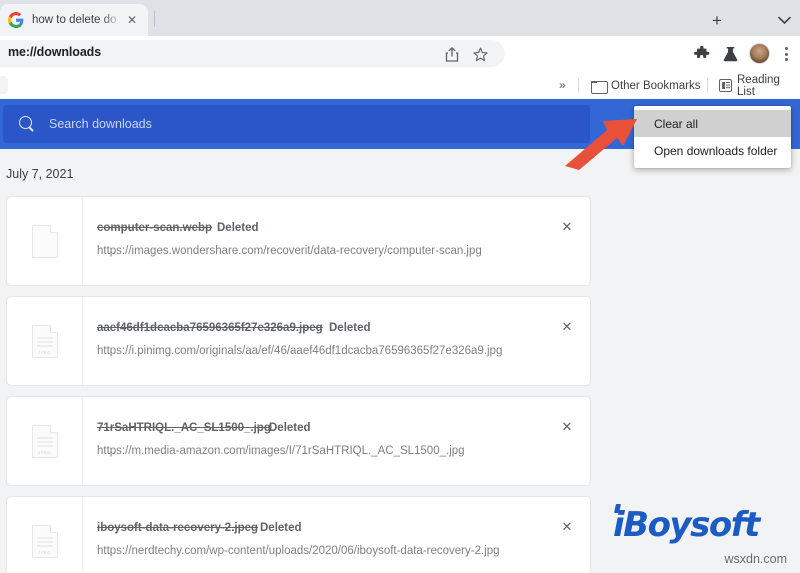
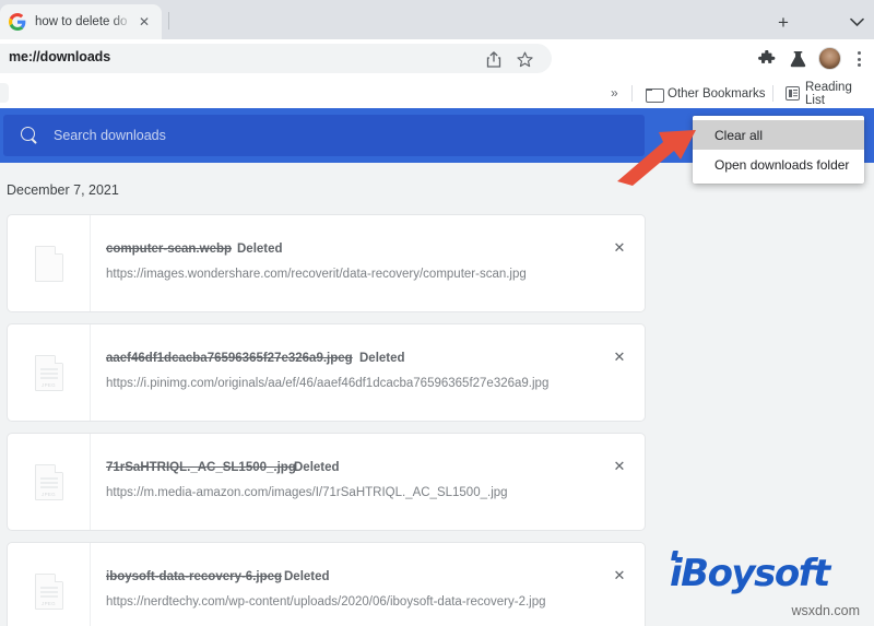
  how to delete do
  ✕
  +
  me://downloads
  »
  Other Bookmarks
  Reading List
  Search downloads
  Clear all
  Open downloads folder
- July 7, 2021
+ December 7, 2021
  computer-scan.webp
  Deleted
  https://images.wondershare.com/recoverit/data-recovery/computer-scan.jpg
  ✕
  aaef46df1dcacba76596365f27e326a9.jpeg
  Deleted
  https://i.pinimg.com/originals/aa/ef/46/aaef46df1dcacba76596365f27e326a9.jpg
  ✕
  71rSaHTRIQL._AC_SL1500_.jpg
  Deleted
  https://m.media-amazon.com/images/I/71rSaHTRIQL._AC_SL1500_.jpg
  ✕
- iboysoft-data-recovery-2.jpeg
+ iboysoft-data-recovery-6.jpeg
  Deleted
  https://nerdtechy.com/wp-content/uploads/2020/06/iboysoft-data-recovery-2.jpg
  ✕
  iBoysoft
  wsxdn.com
